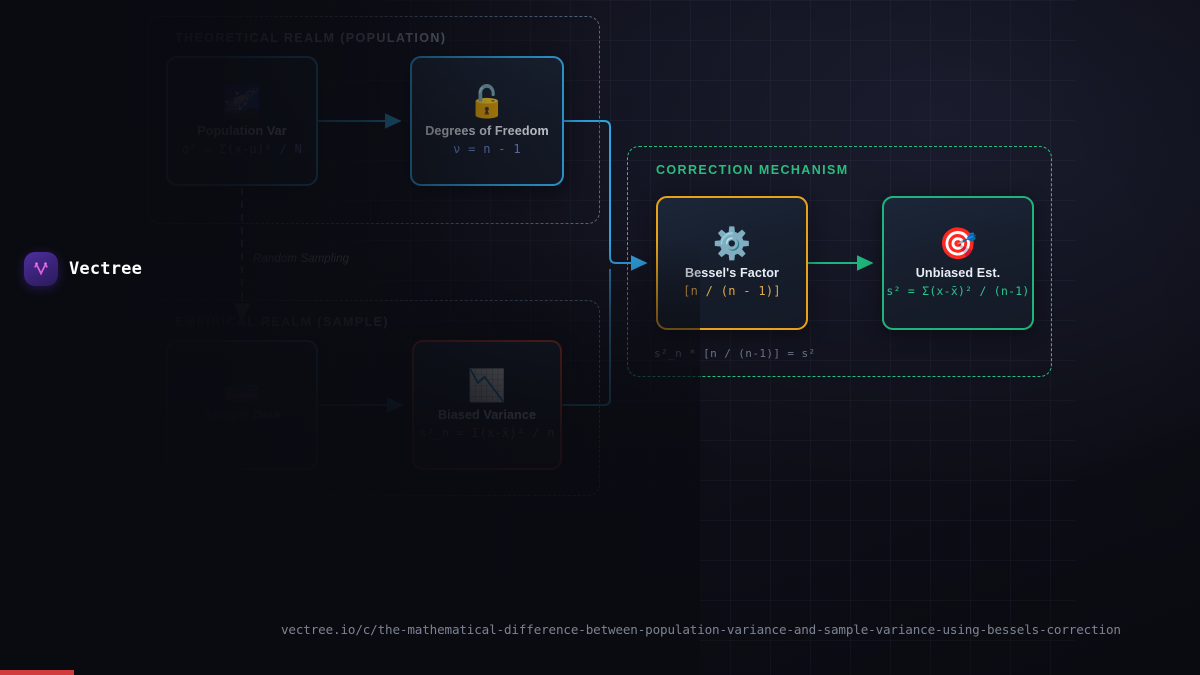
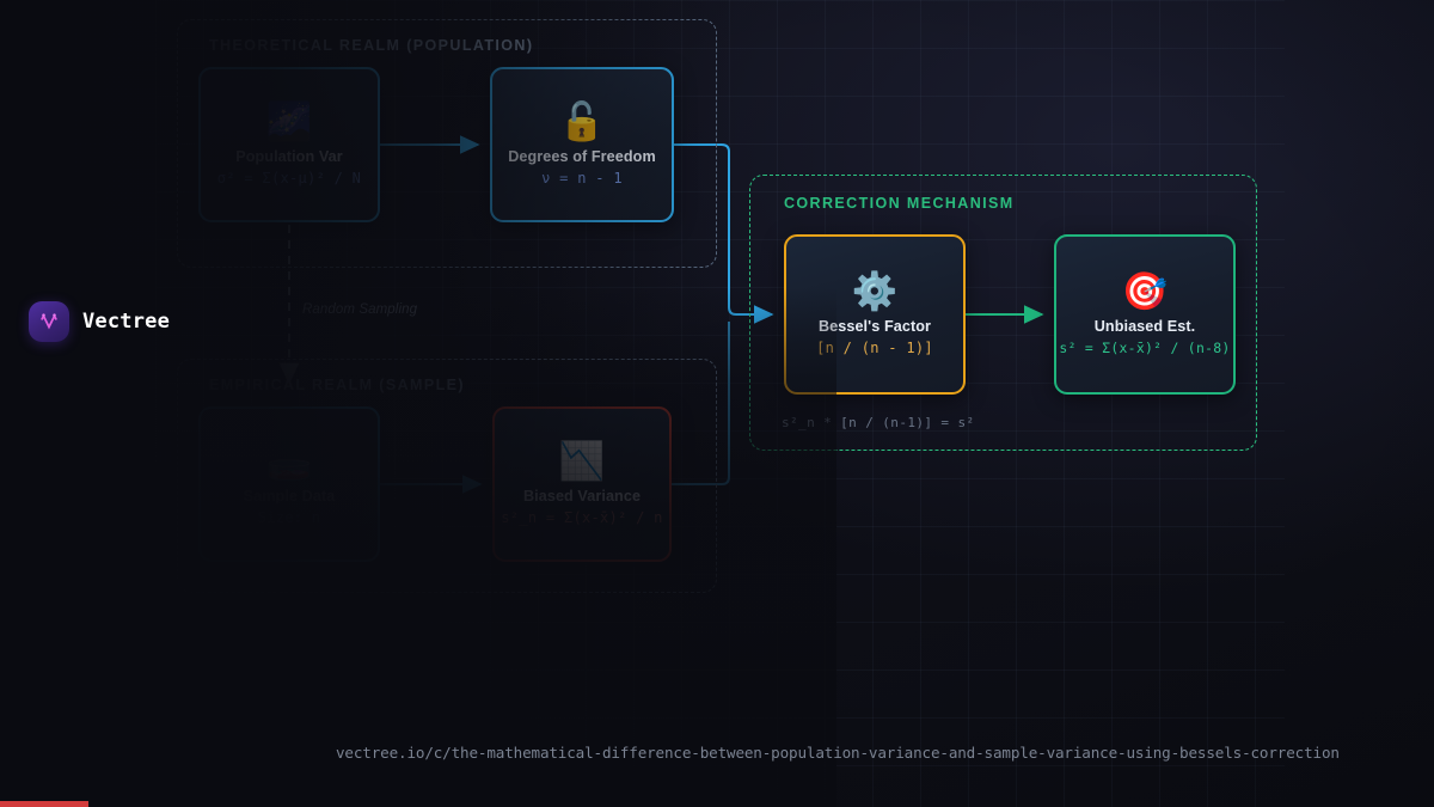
  CORRECTION MECHANISM
  [n / (n-1)] = s²
  ⚙️
  ssel's Factor
  / (n - 1)]
  🎯
  Unbiased Est.
- s² = Σ(x-x̄)² / (n-1)
+ s² = Σ(x-x̄)² / (n-8)
  Vectree
  vectree.io/c/the-mathematical-difference-between-population-variance-and-sample-variance-using-bessels-correction
